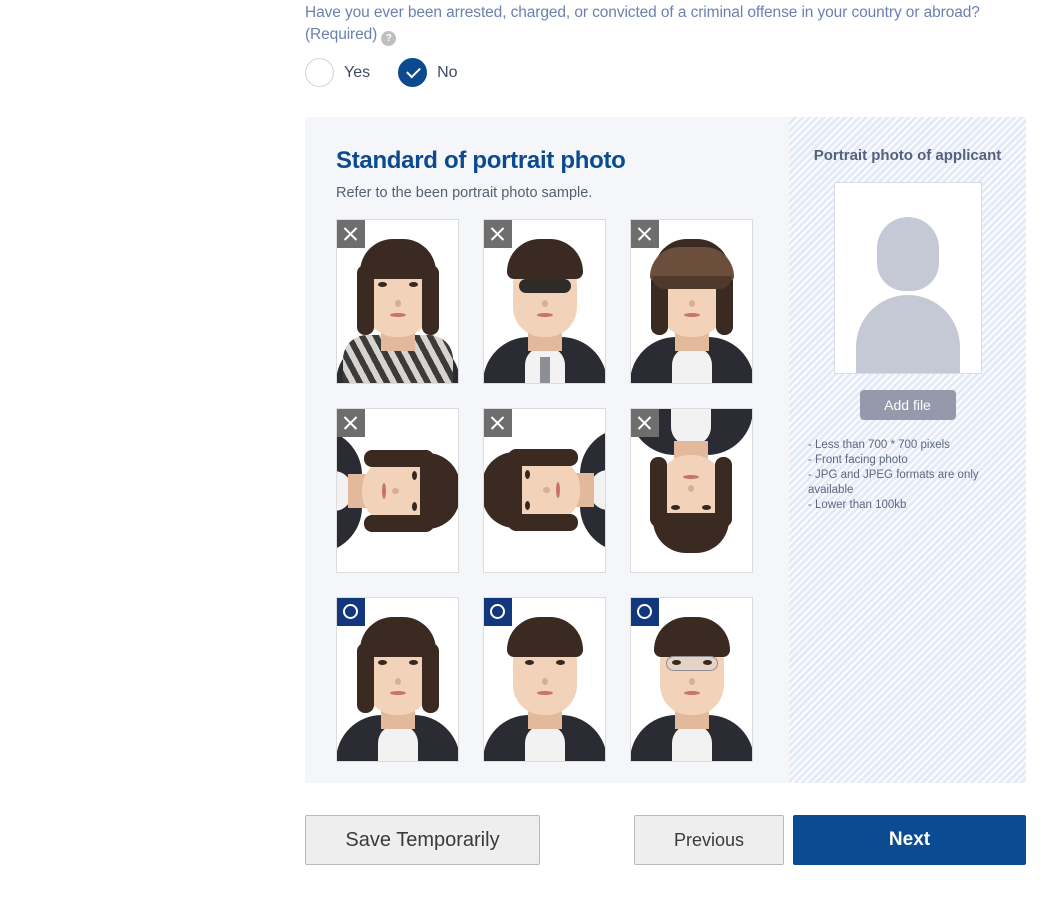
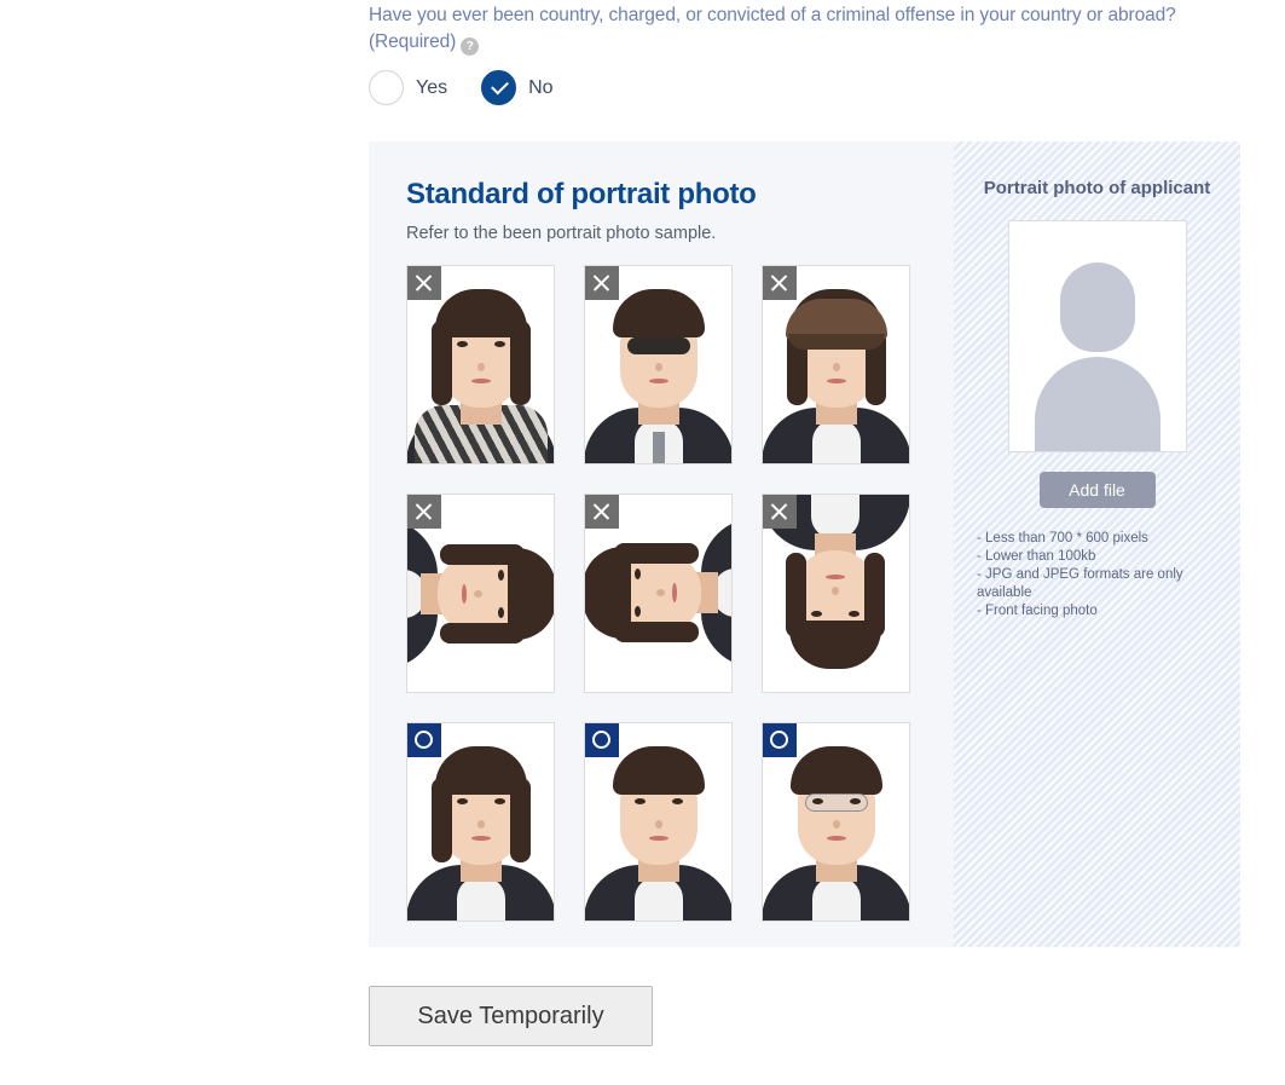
- Have you ever been arrested, charged, or convicted of a criminal offense in your country or abroad?
+ Have you ever been country, charged, or convicted of a criminal offense in your country or abroad?
  (Required) ?
  Yes
  No
  Standard of portrait photo
  Refer to the been portrait photo sample.
  Portrait photo of applicant
  Add file
- - Less than 700 * 700 pixels
+ - Less than 700 * 600 pixels
- - Front facing photo
+ - Lower than 100kb
  - JPG and JPEG formats are only available
- - Lower than 100kb
+ - Front facing photo
  Save Temporarily
- Previous
- Next
